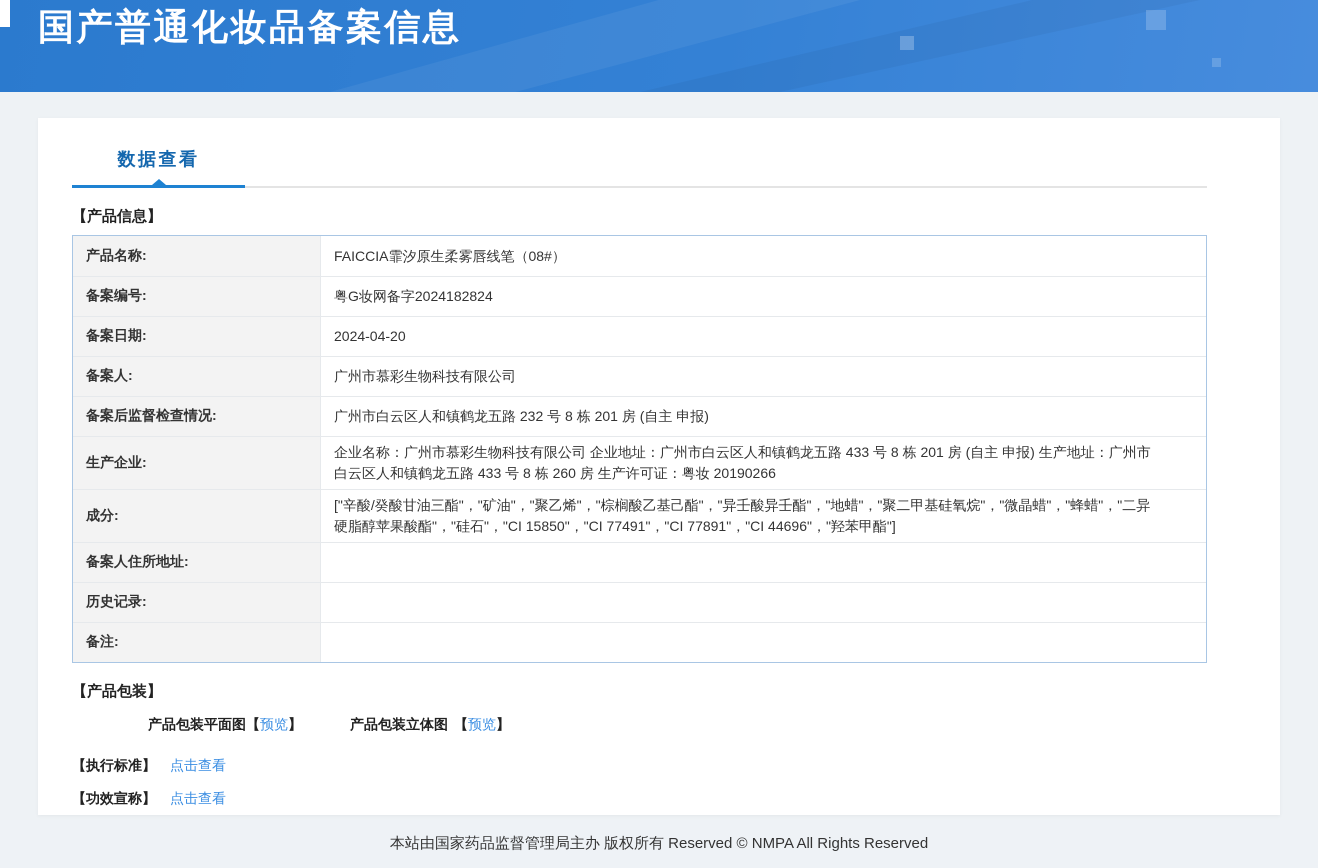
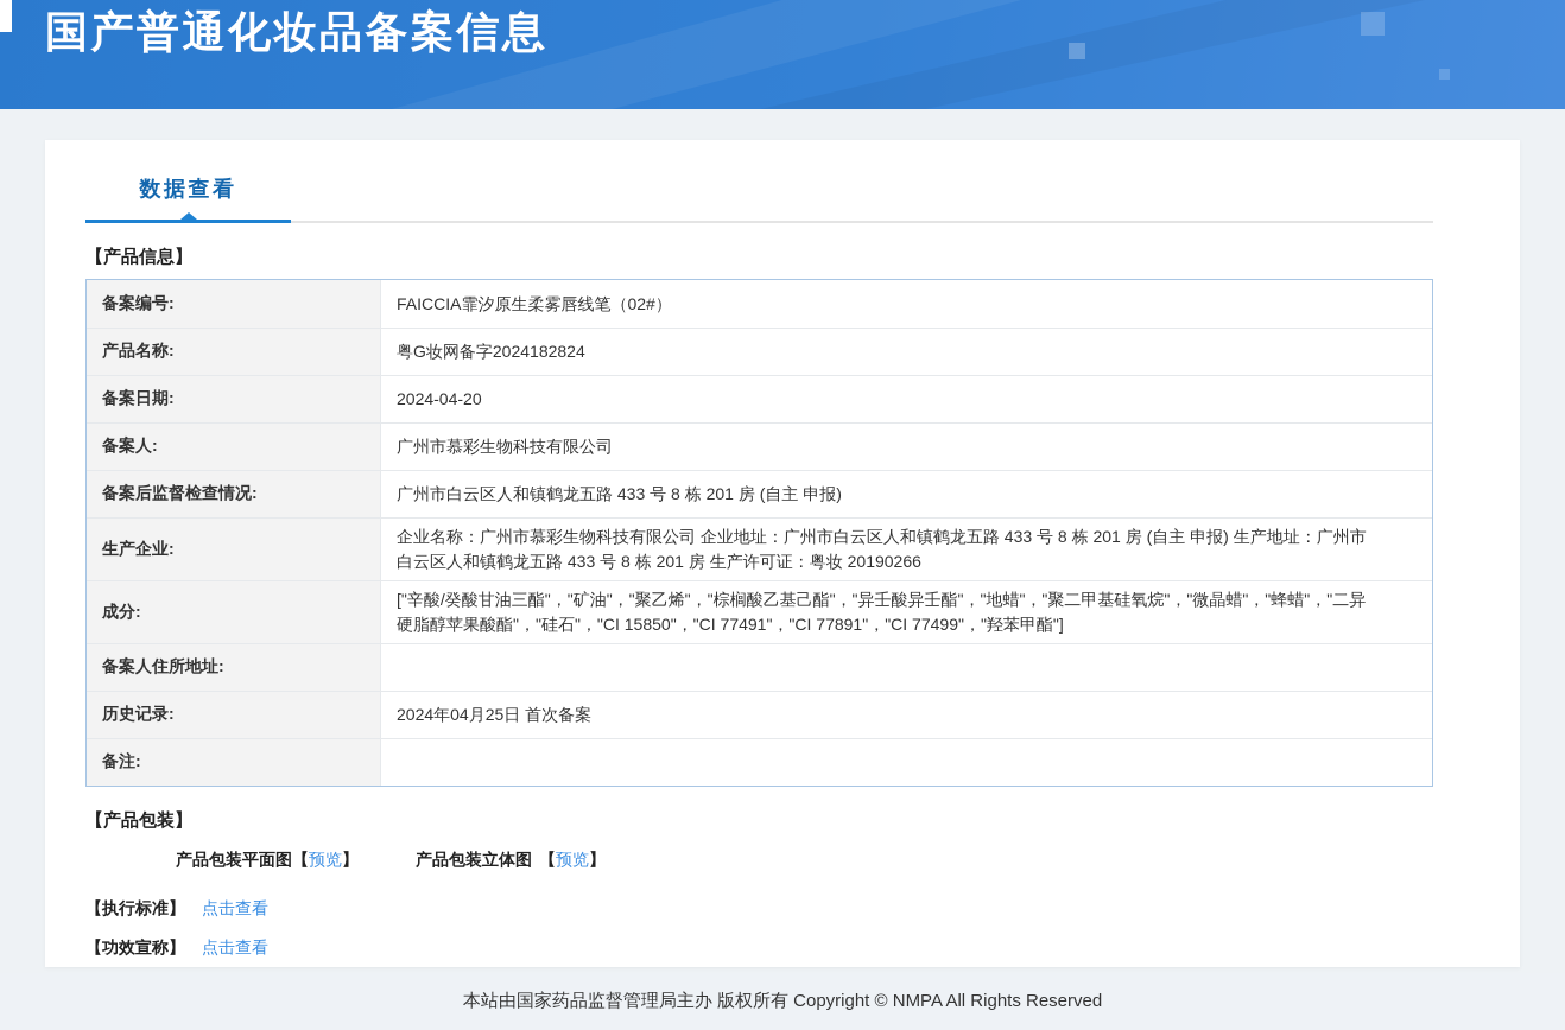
  国产普通化妆品备案信息
  数据查看
  【产品信息】
- 产品名称:
+ 备案编号:
- FAICCIA霏汐原生柔雾唇线笔（08#）
+ FAICCIA霏汐原生柔雾唇线笔（02#）
- 备案编号:
+ 产品名称:
  粤G妆网备字2024182824
  备案日期:
  2024-04-20
  备案人:
  广州市慕彩生物科技有限公司
  备案后监督检查情况:
- 广州市白云区人和镇鹤龙五路 232 号 8 栋 201 房 (自主 申报)
+ 广州市白云区人和镇鹤龙五路 433 号 8 栋 201 房 (自主 申报)
  生产企业:
- 企业名称：广州市慕彩生物科技有限公司 企业地址：广州市白云区人和镇鹤龙五路 433 号 8 栋 201 房 (自主 申报) 生产地址：广州市白云区人和镇鹤龙五路 433 号 8 栋 260 房 生产许可证：粤妆 20190266
+ 企业名称：广州市慕彩生物科技有限公司 企业地址：广州市白云区人和镇鹤龙五路 433 号 8 栋 201 房 (自主 申报) 生产地址：广州市白云区人和镇鹤龙五路 433 号 8 栋 201 房 生产许可证：粤妆 20190266
  成分:
- ["辛酸/癸酸甘油三酯"，"矿油"，"聚乙烯"，"棕榈酸乙基己酯"，"异壬酸异壬酯"，"地蜡"，"聚二甲基硅氧烷"，"微晶蜡"，"蜂蜡"，"二异硬脂醇苹果酸酯"，"硅石"，"CI 15850"，"CI 77491"，"CI 77891"，"CI 44696"，"羟苯甲酯"]
+ ["辛酸/癸酸甘油三酯"，"矿油"，"聚乙烯"，"棕榈酸乙基己酯"，"异壬酸异壬酯"，"地蜡"，"聚二甲基硅氧烷"，"微晶蜡"，"蜂蜡"，"二异硬脂醇苹果酸酯"，"硅石"，"CI 15850"，"CI 77491"，"CI 77891"，"CI 77499"，"羟苯甲酯"]
  备案人住所地址:
  历史记录:
+ 2024年04月25日 首次备案
  备注:
  【产品包装】
  产品包装平面图【预览】 产品包装立体图 【预览】
  【执行标准】 点击查看
  【功效宣称】 点击查看
- 本站由国家药品监督管理局主办 版权所有 Reserved © NMPA All Rights Reserved
+ 本站由国家药品监督管理局主办 版权所有 Copyright © NMPA All Rights Reserved
